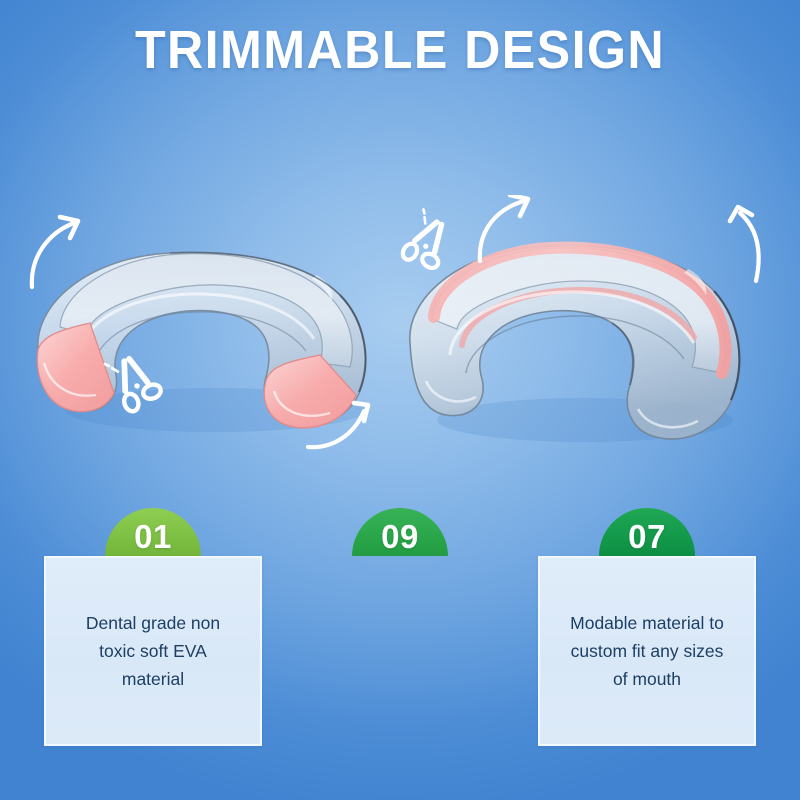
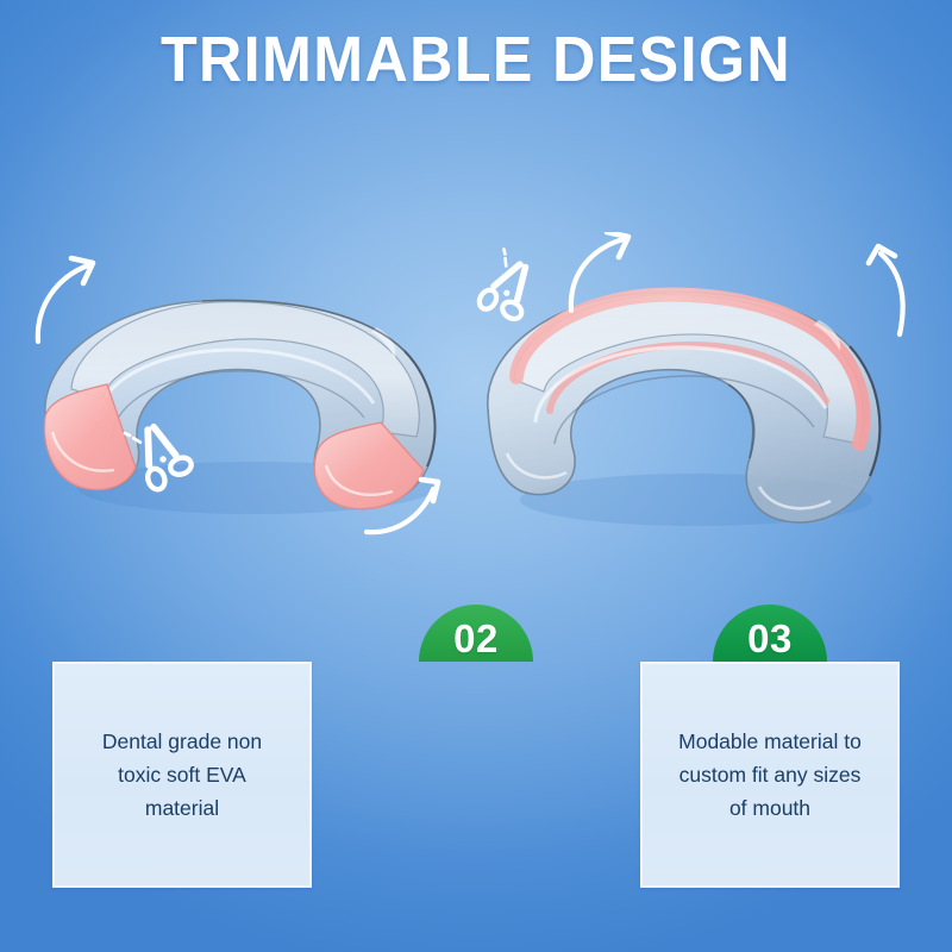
  TRIMMABLE DESIGN
- 01
  Dental grade non
  toxic soft EVA
  material
- 09
+ 02
- 07
+ 03
  Modable material to
  custom fit any sizes
  of mouth
